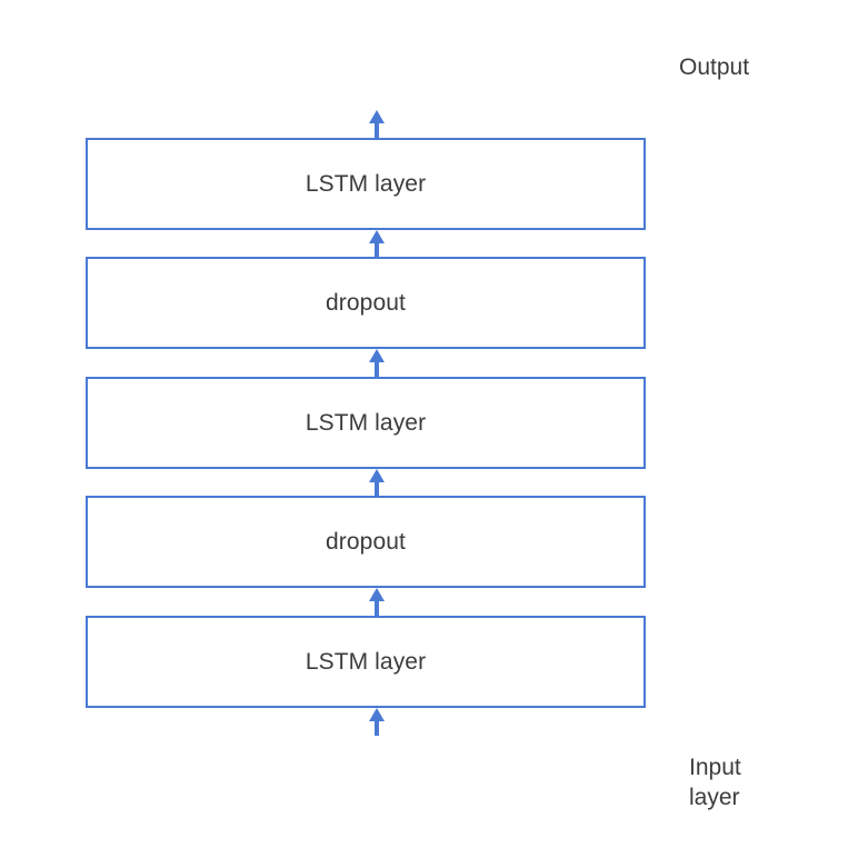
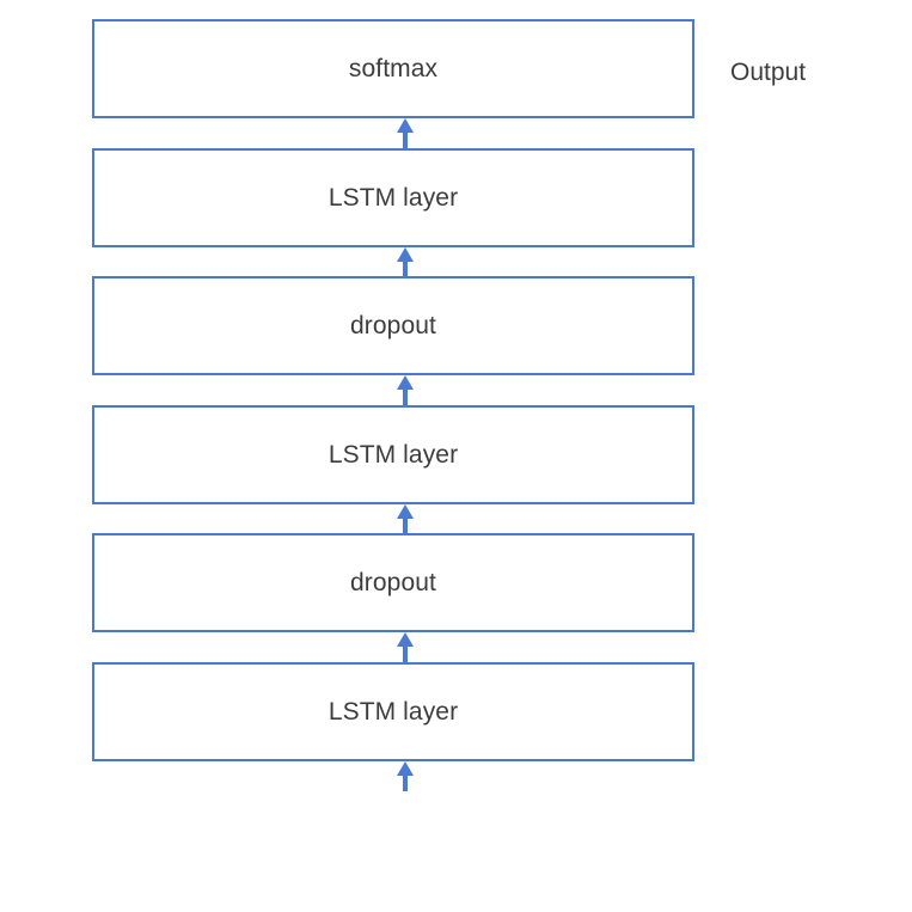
+ softmax
  LSTM layer
  dropout
  LSTM layer
  dropout
  LSTM layer
  Output
- Input
- layer
